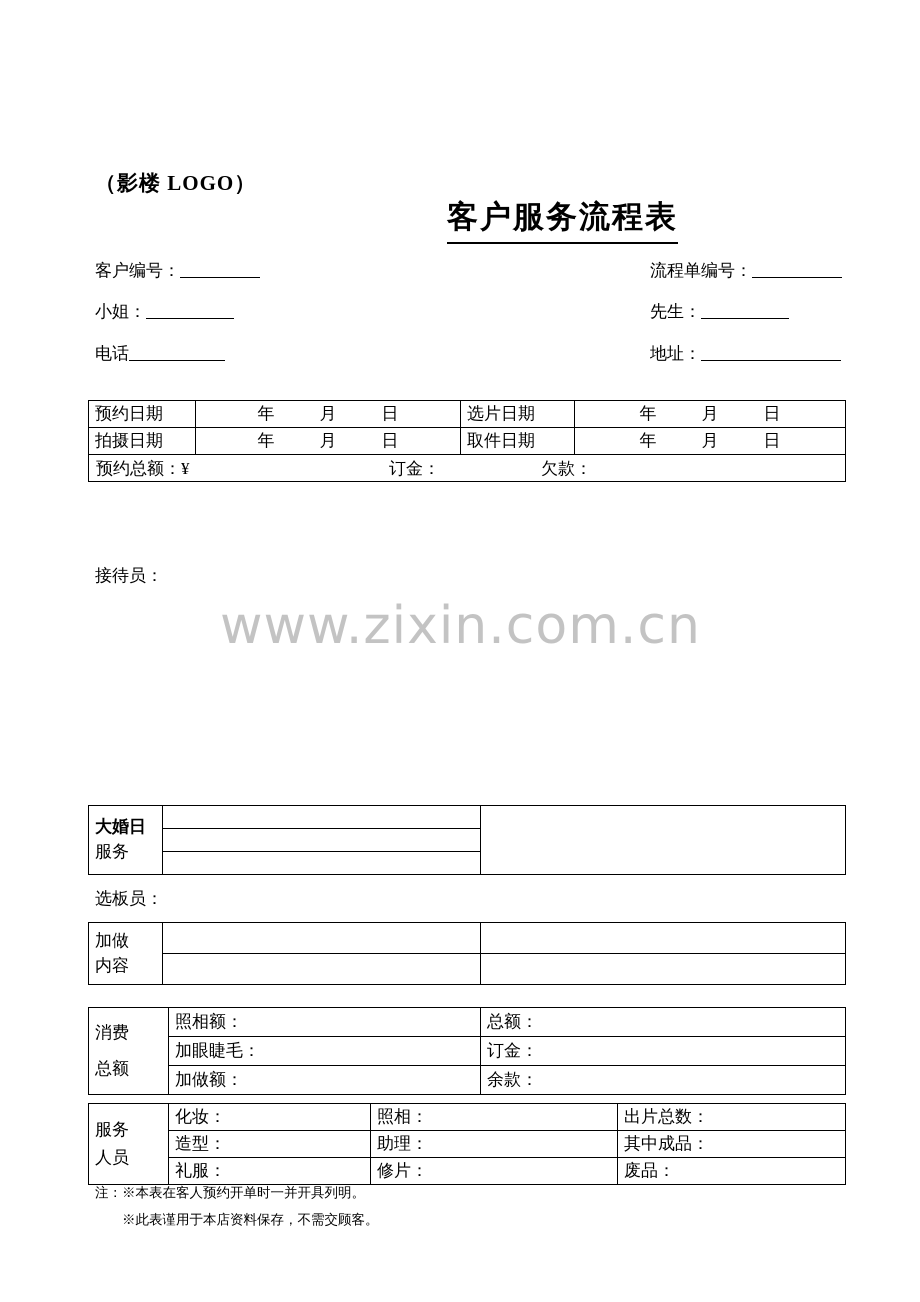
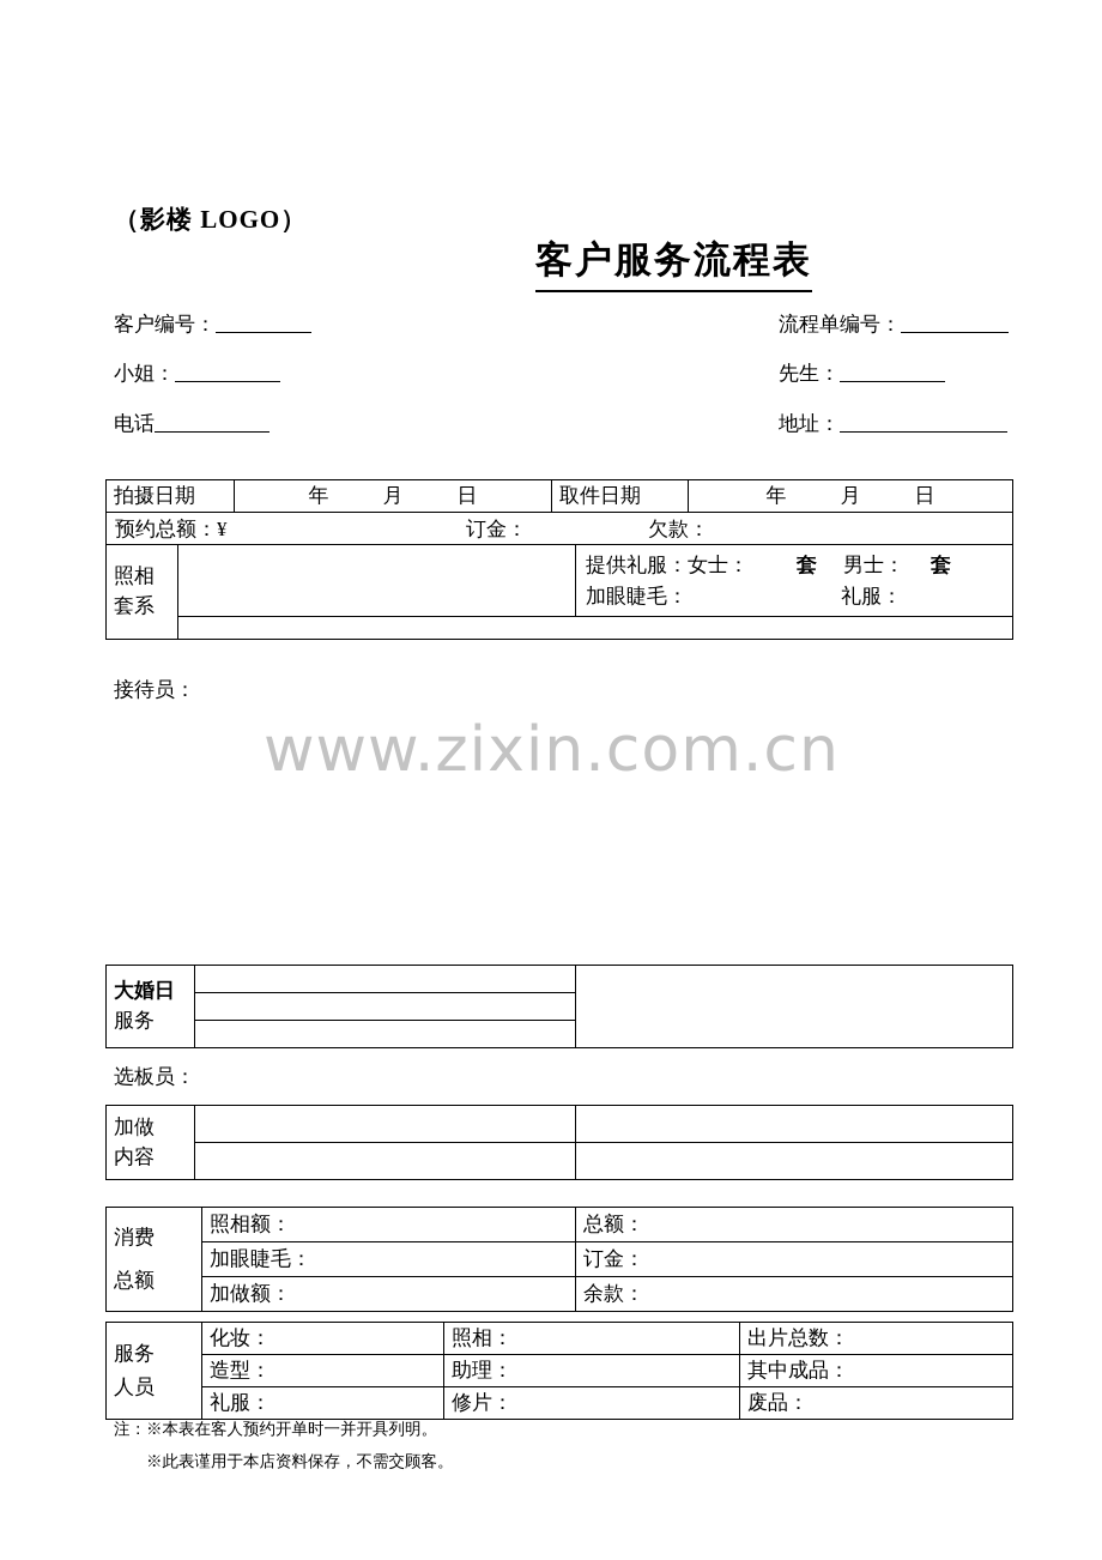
  （影楼 LOGO）
  客户服务流程表
  客户编号：
  流程单编号：
  小姐：
  先生：
  电话
  地址：
- 预约日期	年 月 日	选片日期	年 月 日
  拍摄日期	年 月 日	取件日期	年 月 日
  预约总额：¥ 订金： 欠款：
+ 照相 套系		提供礼服：女士： 套 男士： 套 加眼睫毛： 礼服：
  接待员：
  www.zixin.com.cn
  大婚日 服务
  选板员：
  加做 内容
  消费 总额	照相额：	总额：
  加眼睫毛：	订金：
  加做额：	余款：
  服务 人员	化妆：	照相：	出片总数：
  造型：	助理：	其中成品：
  礼服：	修片：	废品：
  注：※本表在客人预约开单时一并开具列明。
  ※此表谨用于本店资料保存，不需交顾客。
